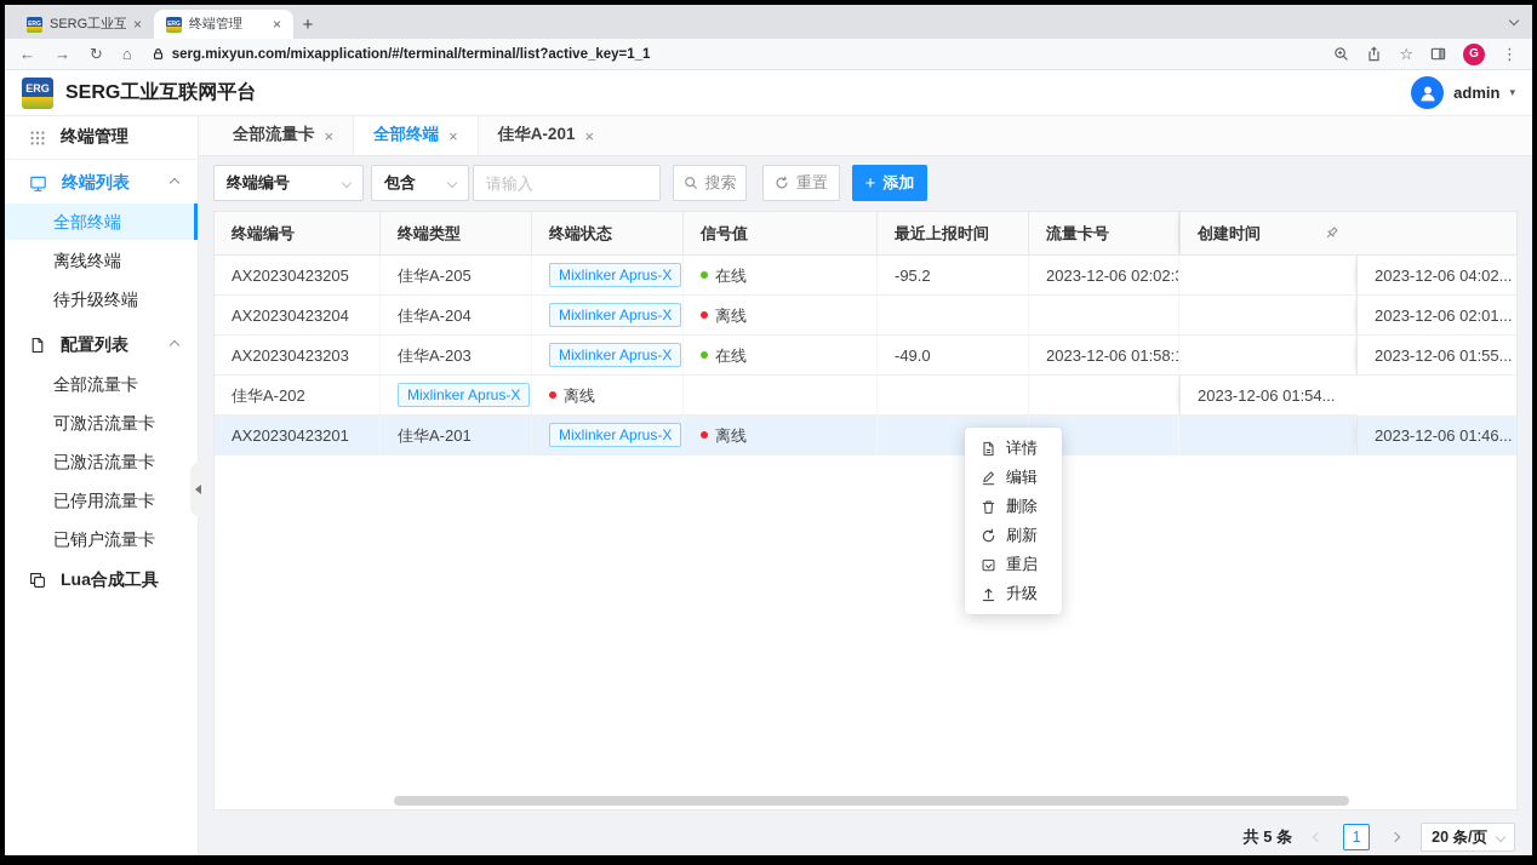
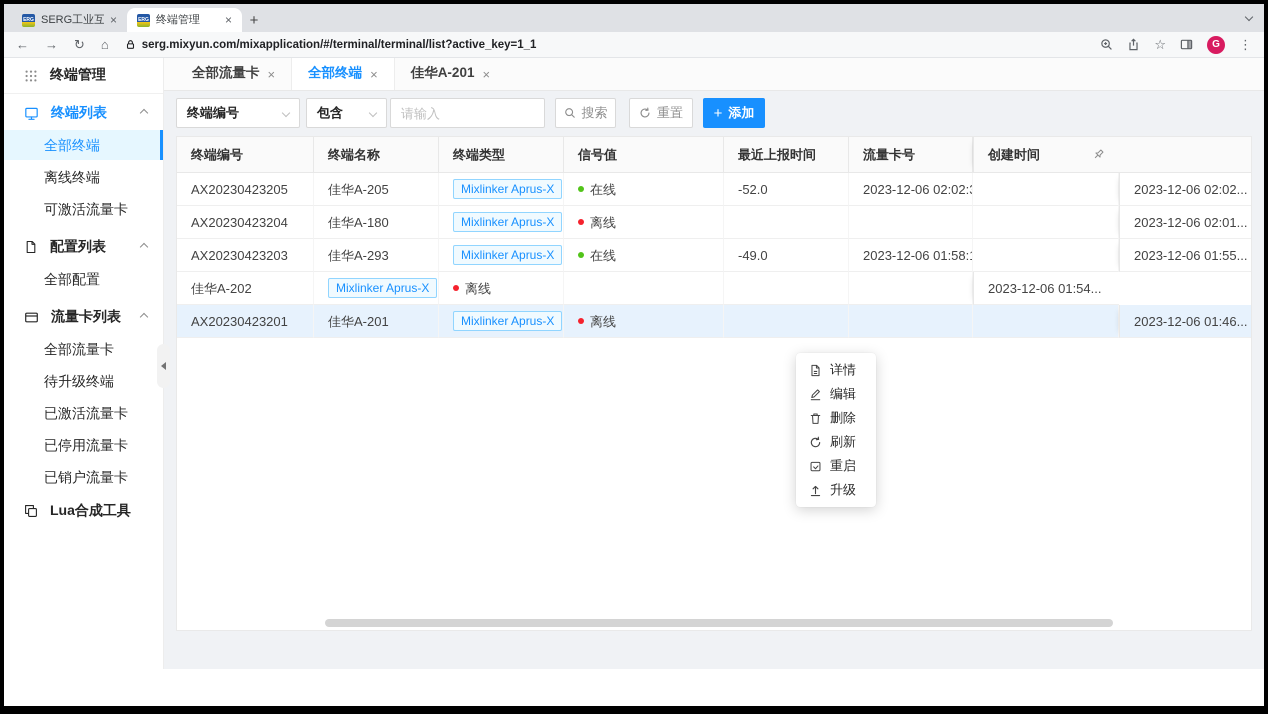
  ×
  终端管理
  ×
  +
  ←
  →
  ↻
  ⌂
  serg.mixyun.com/mixapplication/#/terminal/terminal/list?active_key=1_1
  ☆
  G
  ⋮
- ERG
- SERG工业互联网平台
- admin
- ▾
  终端管理
  终端列表
  全部终端
  离线终端
- 待升级终端
+ 可激活流量卡
  配置列表
+ 全部配置
+ 流量卡列表
  全部流量卡
- 可激活流量卡
+ 待升级终端
  已激活流量卡
  已停用流量卡
  已销户流量卡
  Lua合成工具
  全部流量卡
  ×
  全部终端
  ×
  佳华A-201
  ×
  终端编号
  包含
  请输入
  搜索
  重置
  +
  添加
  终端编号
+ 终端名称
  终端类型
- 终端状态
  信号值
  最近上报时间
  流量卡号
  创建时间
  AX20230423205
  佳华A-205
  Mixlinker Aprus-X
  在线
- -95.2
+ -52.0
  2023-12-06 02:02:3
- 2023-12-06 04:02...
+ 2023-12-06 02:02...
  AX20230423204
- 佳华A-204
+ 佳华A-180
  Mixlinker Aprus-X
  离线
  2023-12-06 02:01...
  AX20230423203
- 佳华A-203
+ 佳华A-293
  Mixlinker Aprus-X
  在线
  -49.0
  2023-12-06 01:58:1
  2023-12-06 01:55...
  佳华A-202
  Mixlinker Aprus-X
  离线
  2023-12-06 01:54...
  AX20230423201
  佳华A-201
  Mixlinker Aprus-X
  离线
  2023-12-06 01:46...
- 共 5 条
- 1
- 20 条/页
  详情
  编辑
  删除
  刷新
  重启
  升级
